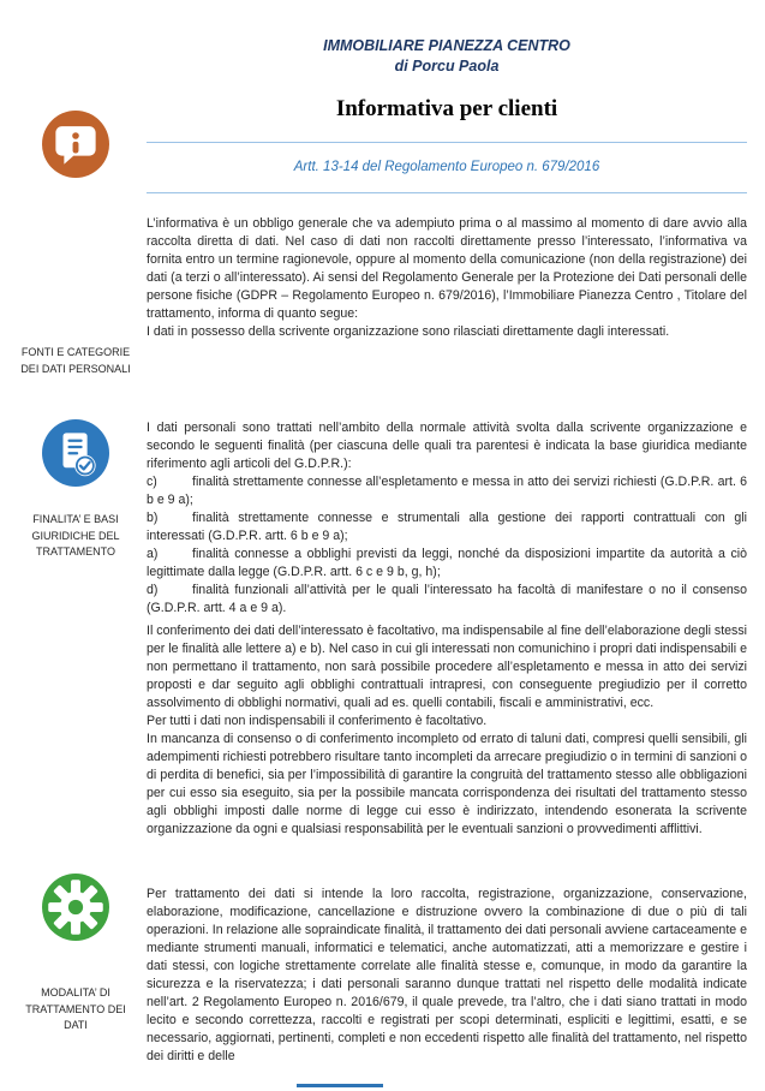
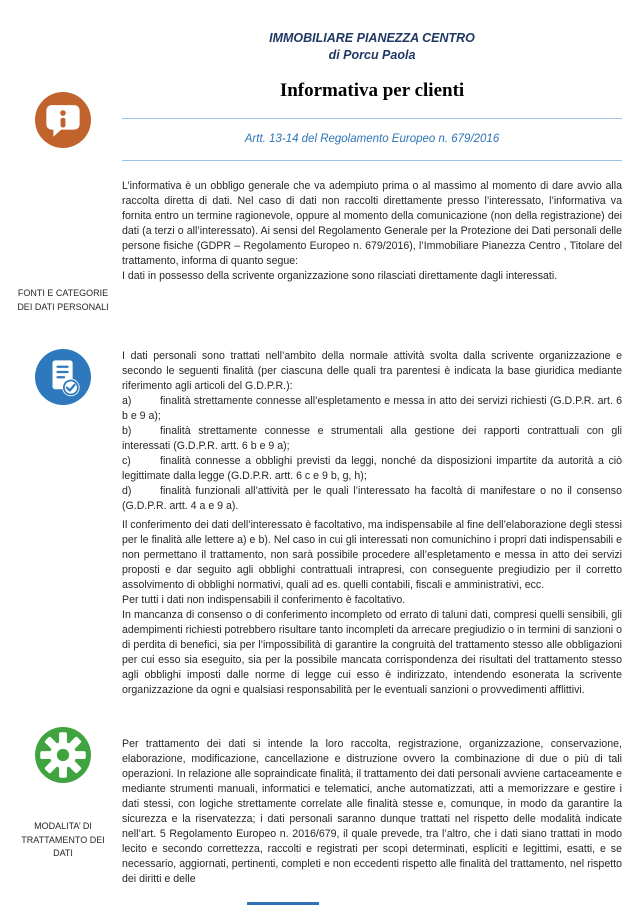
  FONTI E CATEGORIE DEI DATI PERSONALI
- FINALITA’ E BASI GIURIDICHE DEL TRATTAMENTO
  MODALITA’ DI TRATTAMENTO DEI DATI
  IMMOBILIARE PIANEZZA CENTRO
  di Porcu Paola
  Informativa per clienti
  Artt. 13-14 del Regolamento Europeo n. 679/2016
  L’informativa è un obbligo generale che va adempiuto prima o al massimo al momento di dare avvio alla raccolta diretta di dati. Nel caso di dati non raccolti direttamente presso l’interessato, l’informativa va fornita entro un termine ragionevole, oppure al momento della comunicazione (non della registrazione) dei dati (a terzi o all’interessato). Ai sensi del Regolamento Generale per la Protezione dei Dati personali delle persone fisiche (GDPR – Regolamento Europeo n. 679/2016), l’Immobiliare Pianezza Centro , Titolare del trattamento, informa di quanto segue:
  I dati in possesso della scrivente organizzazione sono rilasciati direttamente dagli interessati.
  I dati personali sono trattati nell’ambito della normale attività svolta dalla scrivente organizzazione e secondo le seguenti finalità (per ciascuna delle quali tra parentesi è indicata la base giuridica mediante riferimento agli articoli del G.D.P.R.):
- c) finalità strettamente connesse all’espletamento e messa in atto dei servizi richiesti (G.D.P.R. art. 6 b e 9 a);
+ a) finalità strettamente connesse all’espletamento e messa in atto dei servizi richiesti (G.D.P.R. art. 6 b e 9 a);
  b) finalità strettamente connesse e strumentali alla gestione dei rapporti contrattuali con gli interessati (G.D.P.R. artt. 6 b e 9 a);
- a) finalità connesse a obblighi previsti da leggi, nonché da disposizioni impartite da autorità a ciò legittimate dalla legge (G.D.P.R. artt. 6 c e 9 b, g, h);
+ c) finalità connesse a obblighi previsti da leggi, nonché da disposizioni impartite da autorità a ciò legittimate dalla legge (G.D.P.R. artt. 6 c e 9 b, g, h);
  d) finalità funzionali all’attività per le quali l’interessato ha facoltà di manifestare o no il consenso (G.D.P.R. artt. 4 a e 9 a).
  Il conferimento dei dati dell’interessato è facoltativo, ma indispensabile al fine dell’elaborazione degli stessi per le finalità alle lettere a) e b). Nel caso in cui gli interessati non comunichino i propri dati indispensabili e non permettano il trattamento, non sarà possibile procedere all’espletamento e messa in atto dei servizi proposti e dar seguito agli obblighi contrattuali intrapresi, con conseguente pregiudizio per il corretto assolvimento di obblighi normativi, quali ad es. quelli contabili, fiscali e amministrativi, ecc.
  Per tutti i dati non indispensabili il conferimento è facoltativo.
  In mancanza di consenso o di conferimento incompleto od errato di taluni dati, compresi quelli sensibili, gli adempimenti richiesti potrebbero risultare tanto incompleti da arrecare pregiudizio o in termini di sanzioni o di perdita di benefici, sia per l’impossibilità di garantire la congruità del trattamento stesso alle obbligazioni per cui esso sia eseguito, sia per la possibile mancata corrispondenza dei risultati del trattamento stesso agli obblighi imposti dalle norme di legge cui esso è indirizzato, intendendo esonerata la scrivente organizzazione da ogni e qualsiasi responsabilità per le eventuali sanzioni o provvedimenti afflittivi.
- Per trattamento dei dati si intende la loro raccolta, registrazione, organizzazione, conservazione, elaborazione, modificazione, cancellazione e distruzione ovvero la combinazione di due o più di tali operazioni. In relazione alle sopraindicate finalità, il trattamento dei dati personali avviene cartaceamente e mediante strumenti manuali, informatici e telematici, anche automatizzati, atti a memorizzare e gestire i dati stessi, con logiche strettamente correlate alle finalità stesse e, comunque, in modo da garantire la sicurezza e la riservatezza; i dati personali saranno dunque trattati nel rispetto delle modalità indicate nell’art. 2 Regolamento Europeo n. 2016/679, il quale prevede, tra l’altro, che i dati siano trattati in modo lecito e secondo correttezza, raccolti e registrati per scopi determinati, espliciti e legittimi, esatti, e se necessario, aggiornati, pertinenti, completi e non eccedenti rispetto alle finalità del trattamento, nel rispetto dei diritti e delle
+ Per trattamento dei dati si intende la loro raccolta, registrazione, organizzazione, conservazione, elaborazione, modificazione, cancellazione e distruzione ovvero la combinazione di due o più di tali operazioni. In relazione alle sopraindicate finalità, il trattamento dei dati personali avviene cartaceamente e mediante strumenti manuali, informatici e telematici, anche automatizzati, atti a memorizzare e gestire i dati stessi, con logiche strettamente correlate alle finalità stesse e, comunque, in modo da garantire la sicurezza e la riservatezza; i dati personali saranno dunque trattati nel rispetto delle modalità indicate nell’art. 5 Regolamento Europeo n. 2016/679, il quale prevede, tra l’altro, che i dati siano trattati in modo lecito e secondo correttezza, raccolti e registrati per scopi determinati, espliciti e legittimi, esatti, e se necessario, aggiornati, pertinenti, completi e non eccedenti rispetto alle finalità del trattamento, nel rispetto dei diritti e delle
